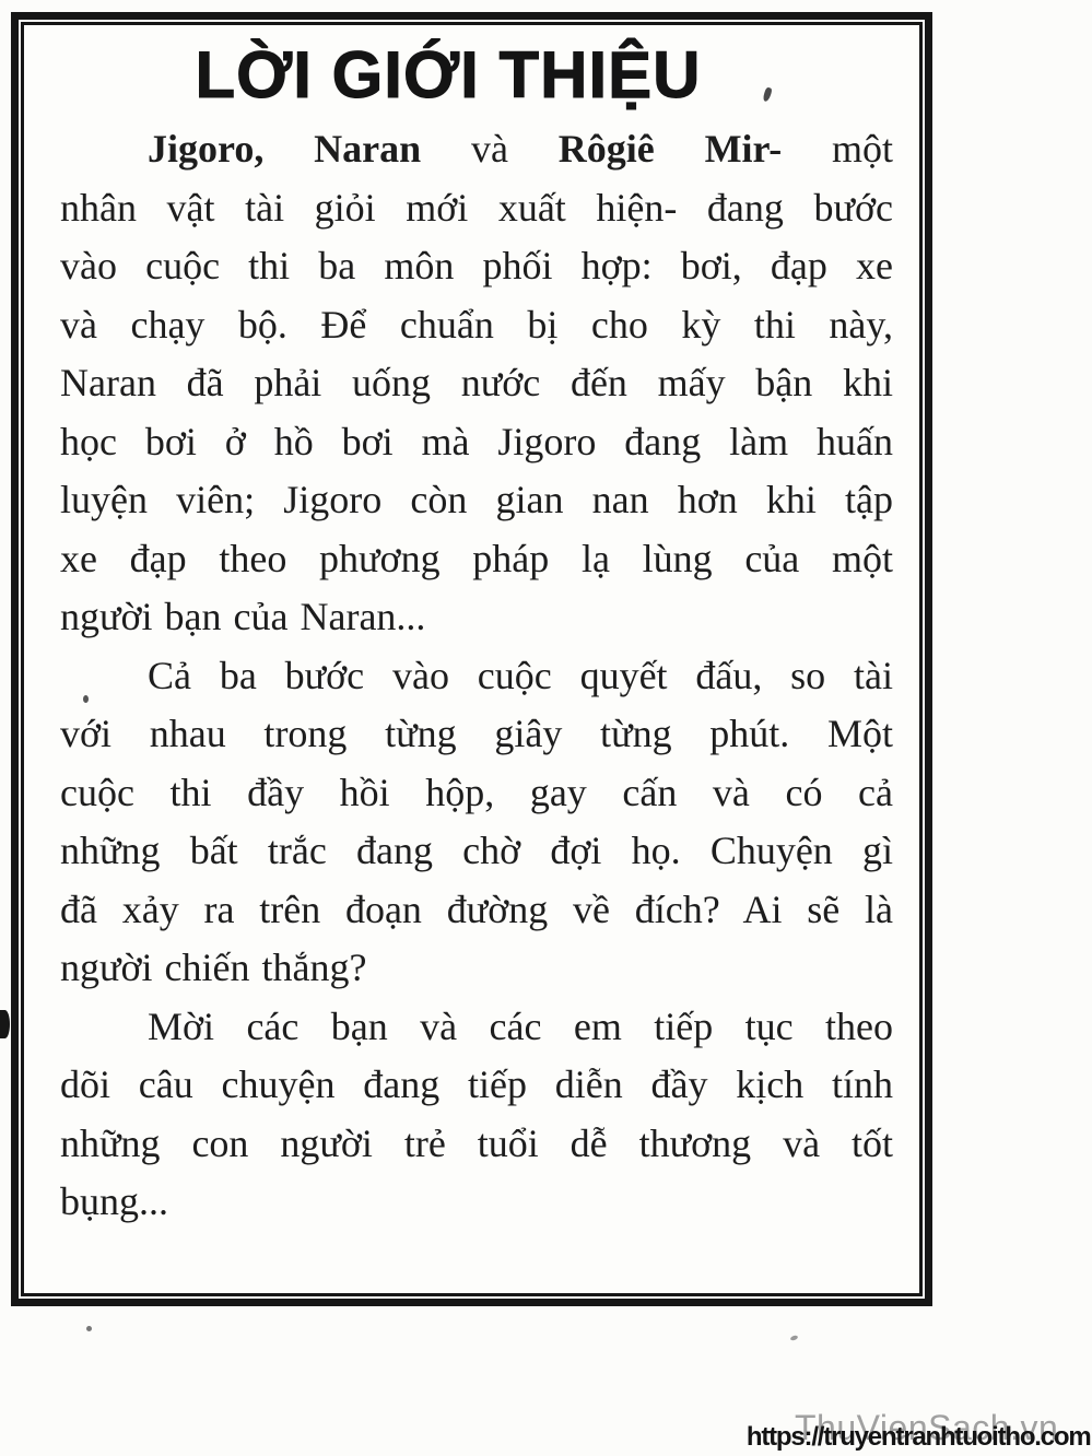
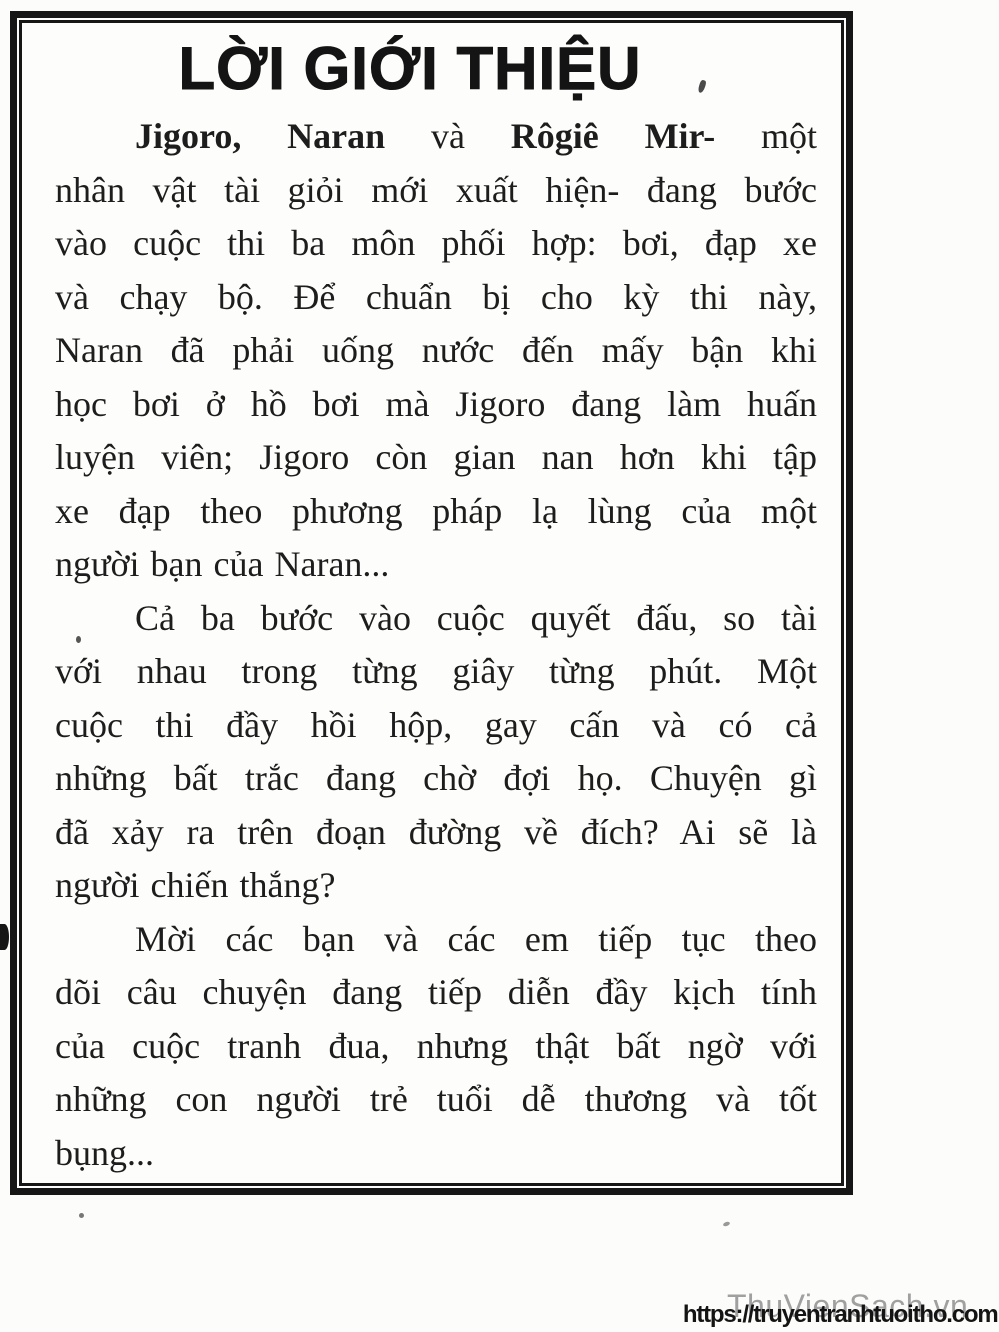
  LỜI GIỚI THIỆU
  Jigoro, Naran và Rôgiê Mir- một
  nhân vật tài giỏi mới xuất hiện- đang bước
  vào cuộc thi ba môn phối hợp: bơi, đạp xe
  và chạy bộ. Để chuẩn bị cho kỳ thi này,
  Naran đã phải uống nước đến mấy bận khi
  học bơi ở hồ bơi mà Jigoro đang làm huấn
  luyện viên; Jigoro còn gian nan hơn khi tập
  xe đạp theo phương pháp lạ lùng của một
  người bạn của Naran...
  Cả ba bước vào cuộc quyết đấu, so tài
  với nhau trong từng giây từng phút. Một
  cuộc thi đầy hồi hộp, gay cấn và có cả
  những bất trắc đang chờ đợi họ. Chuyện gì
  đã xảy ra trên đoạn đường về đích? Ai sẽ là
  người chiến thắng?
  Mời các bạn và các em tiếp tục theo
  dõi câu chuyện đang tiếp diễn đầy kịch tính
+ của cuộc tranh đua, nhưng thật bất ngờ với
  những con người trẻ tuổi dễ thương và tốt
  bụng...
  ThuVienSach.vn
  https://truyentranhtuoitho.com
